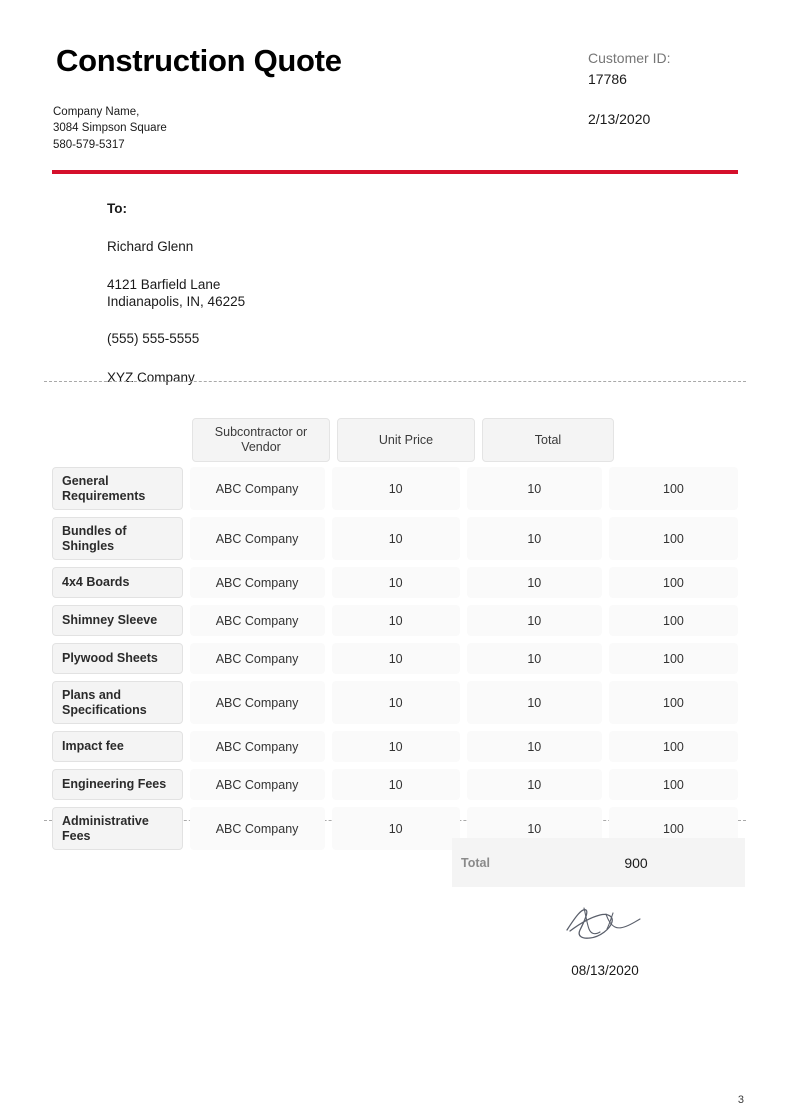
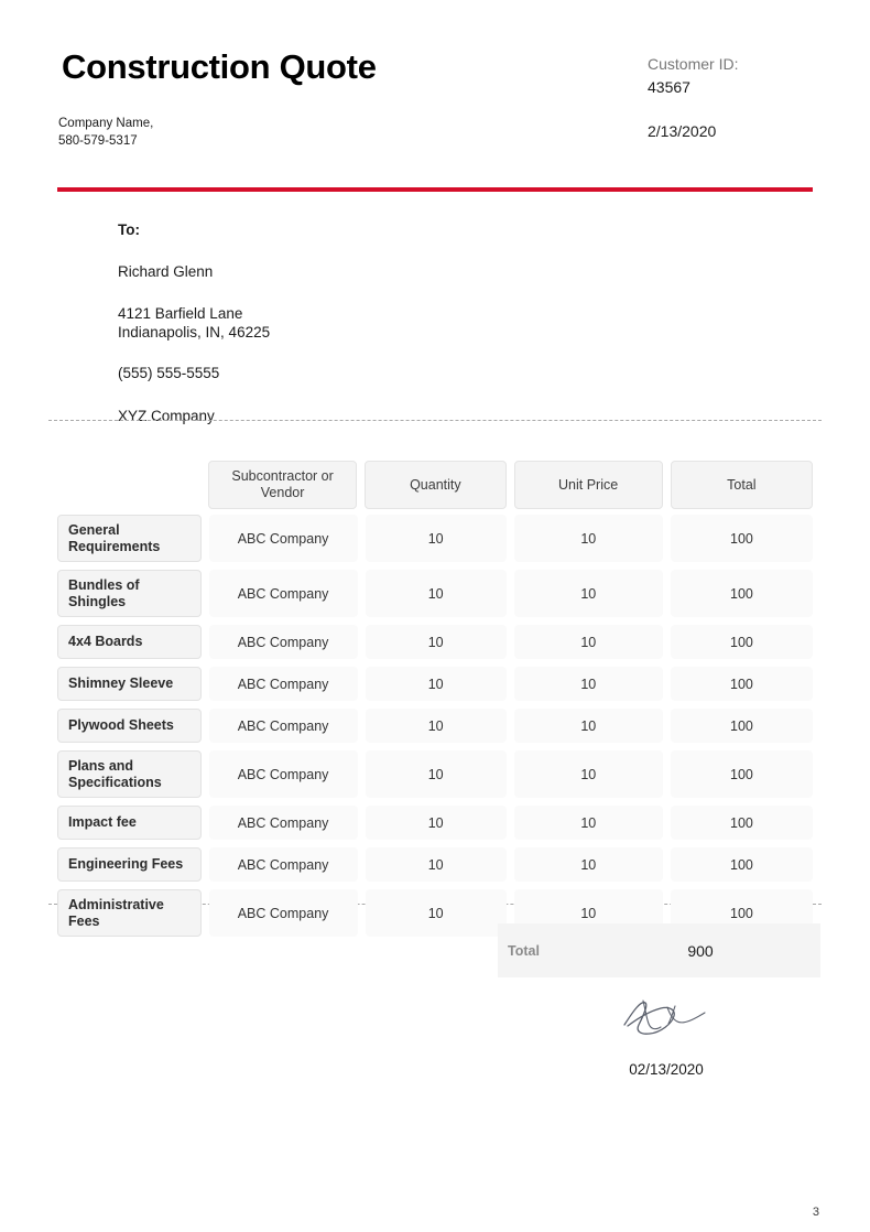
  Construction Quote
  Company Name,
- 3084 Simpson Square
  580-579-5317
  Customer ID:
- 17786
+ 43567
  2/13/2020
  To:
  Richard Glenn
  4121 Barfield Lane
  Indianapolis, IN, 46225
  (555) 555-5555
  XYZ Company
  Subcontractor or Vendor
+ Quantity
  Unit Price
  Total
  General Requirements
  ABC Company
  10
  10
  100
  Bundles of Shingles
  ABC Company
  10
  10
  100
  4x4 Boards
  ABC Company
  10
  10
  100
  Shimney Sleeve
  ABC Company
  10
  10
  100
  Plywood Sheets
  ABC Company
  10
  10
  100
  Plans and Specifications
  ABC Company
  10
  10
  100
  Impact fee
  ABC Company
  10
  10
  100
  Engineering Fees
  ABC Company
  10
  10
  100
  Administrative Fees
  ABC Company
  10
  10
  100
  Total
  900
- 08/13/2020
+ 02/13/2020
  3
